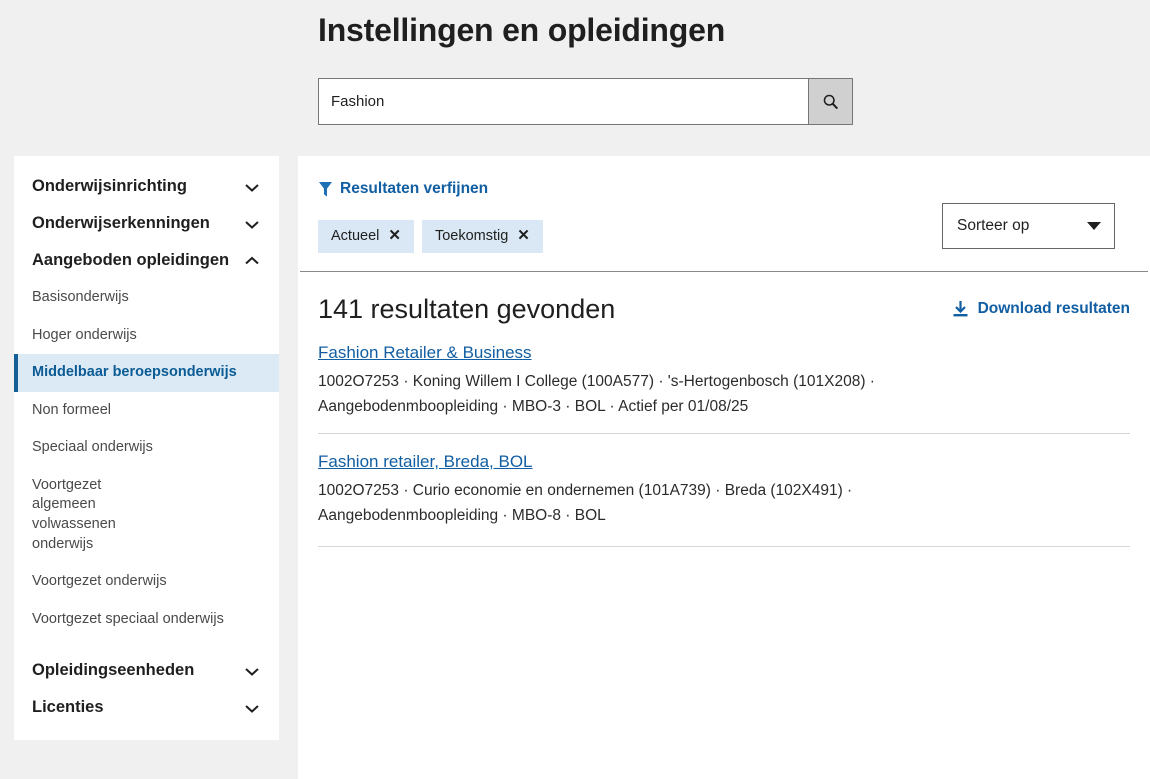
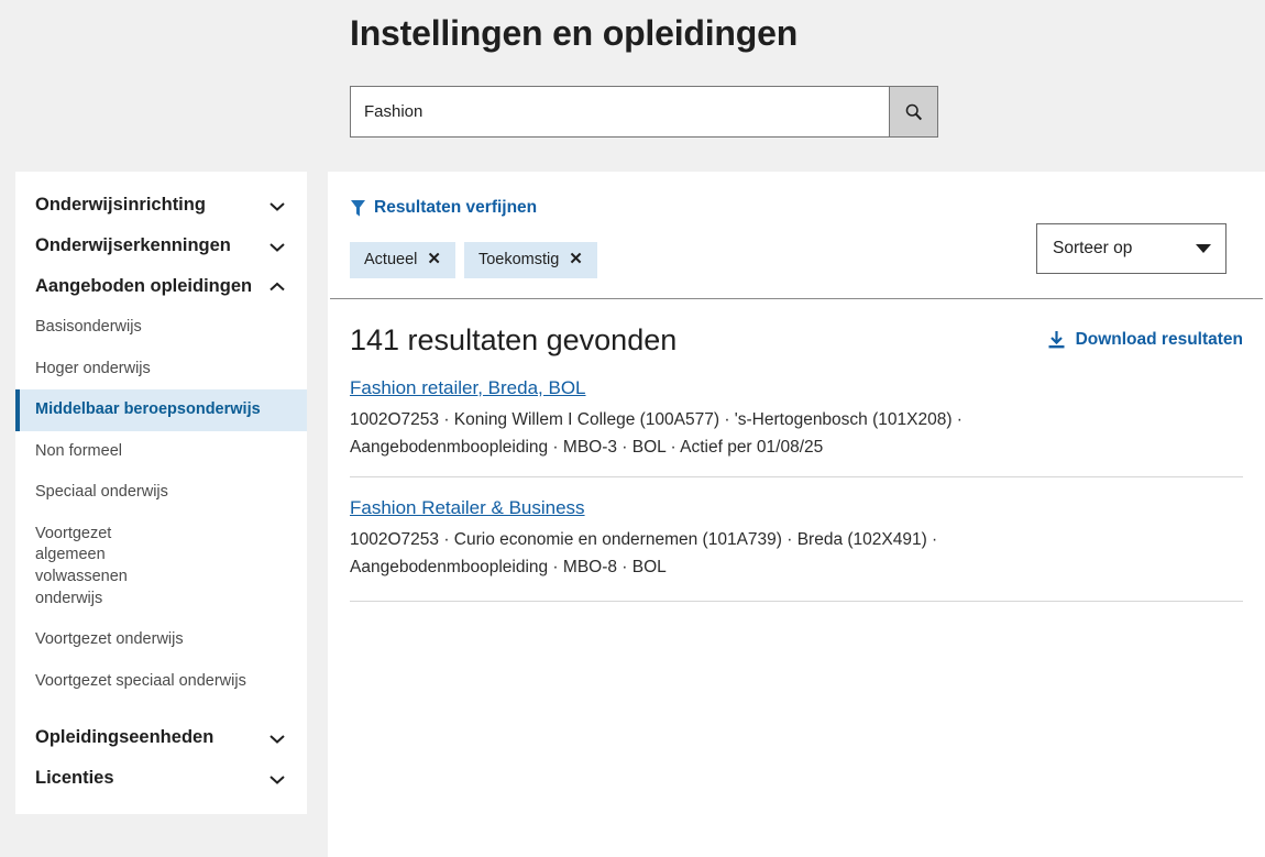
  Instellingen en opleidingen
  Fashion
  Onderwijsinrichting
  Onderwijserkenningen
  Aangeboden opleidingen
  Basisonderwijs
  Hoger onderwijs
  Middelbaar beroepsonderwijs
  Non formeel
  Speciaal onderwijs
  Voortgezet algemeen volwassenen onderwijs
  Voortgezet onderwijs
  Voortgezet speciaal onderwijs
  Opleidingseenheden
  Licenties
  Resultaten verfijnen
  Actueel
  ✕
  Toekomstig
  ✕
  Sorteer op
  141 resultaten gevonden
  Download resultaten
- Fashion Retailer & Business
+ Fashion retailer, Breda, BOL
  1002O7253 · Koning Willem I College (100A577) · 's-Hertogenbosch (101X208) · Aangebodenmboopleiding · MBO-3 · BOL · Actief per 01/08/25
- Fashion retailer, Breda, BOL
+ Fashion Retailer & Business
  1002O7253 · Curio economie en ondernemen (101A739) · Breda (102X491) · Aangebodenmboopleiding · MBO-8 · BOL
